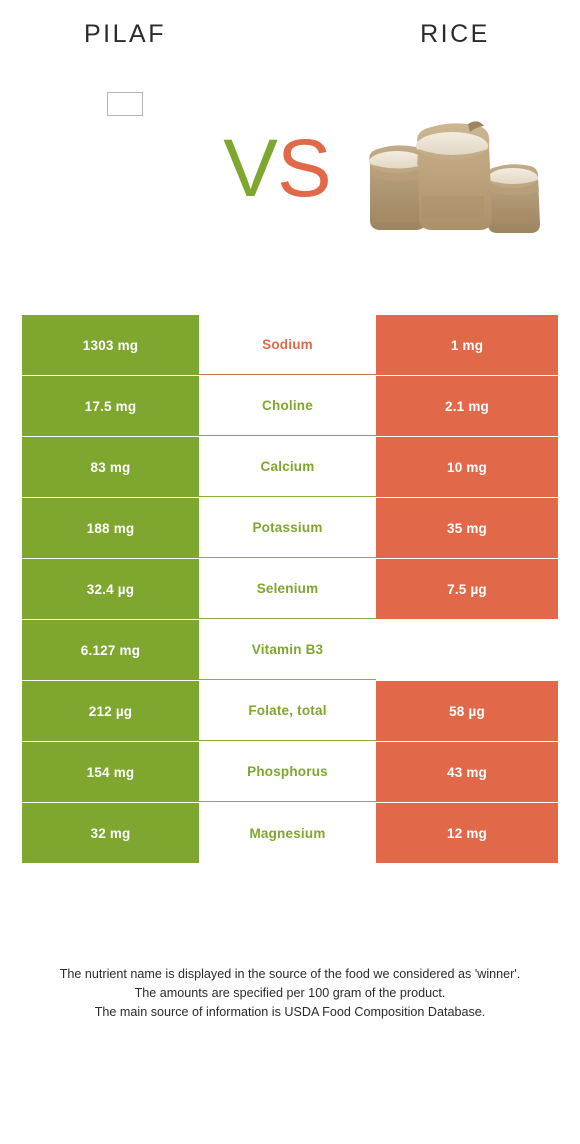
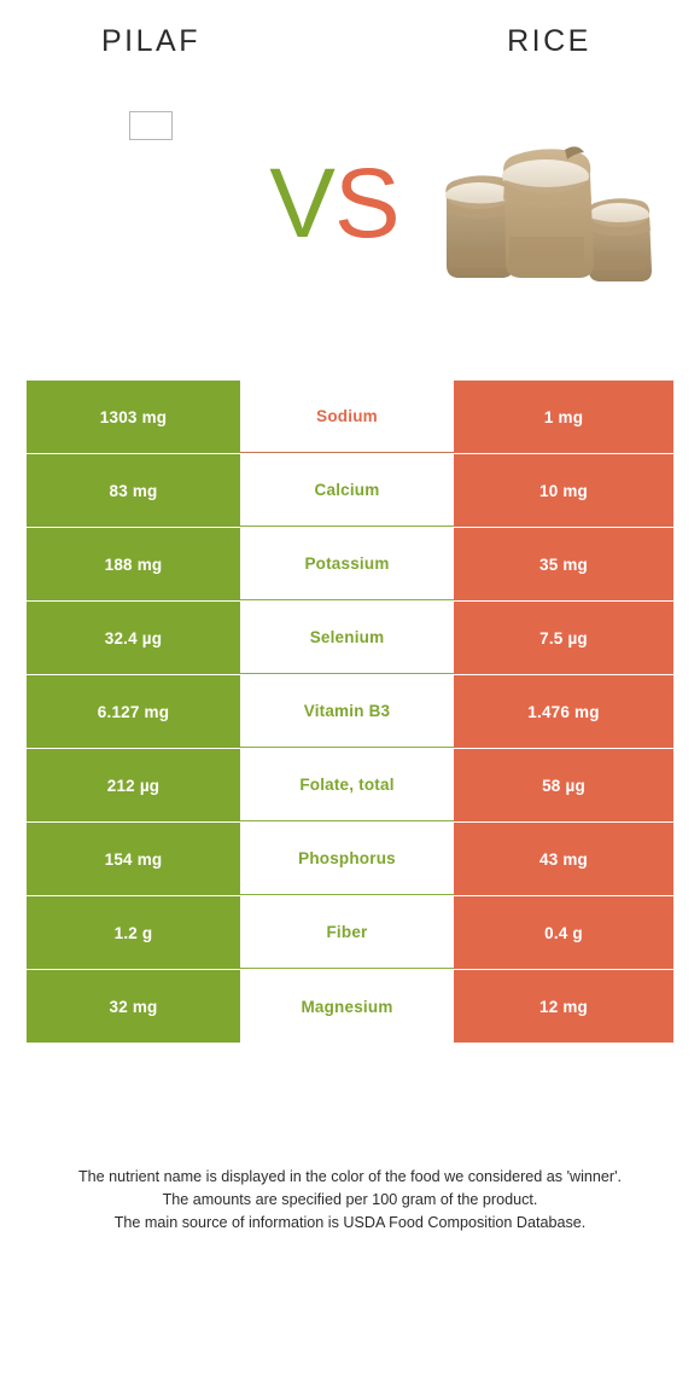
  PILAF
  RICE
  VS
  1303 mg
  Sodium
  1 mg
- 17.5 mg
- Choline
- 2.1 mg
  83 mg
  Calcium
  10 mg
  188 mg
  Potassium
  35 mg
  32.4 µg
  Selenium
  7.5 µg
  6.127 mg
  Vitamin B3
+ 1.476 mg
  212 µg
  Folate, total
  58 µg
  154 mg
  Phosphorus
  43 mg
+ 1.2 g
+ Fiber
+ 0.4 g
  32 mg
  Magnesium
  12 mg
- The nutrient name is displayed in the source of the food we considered as 'winner'.
+ The nutrient name is displayed in the color of the food we considered as 'winner'.
  The amounts are specified per 100 gram of the product.
  The main source of information is USDA Food Composition Database.
